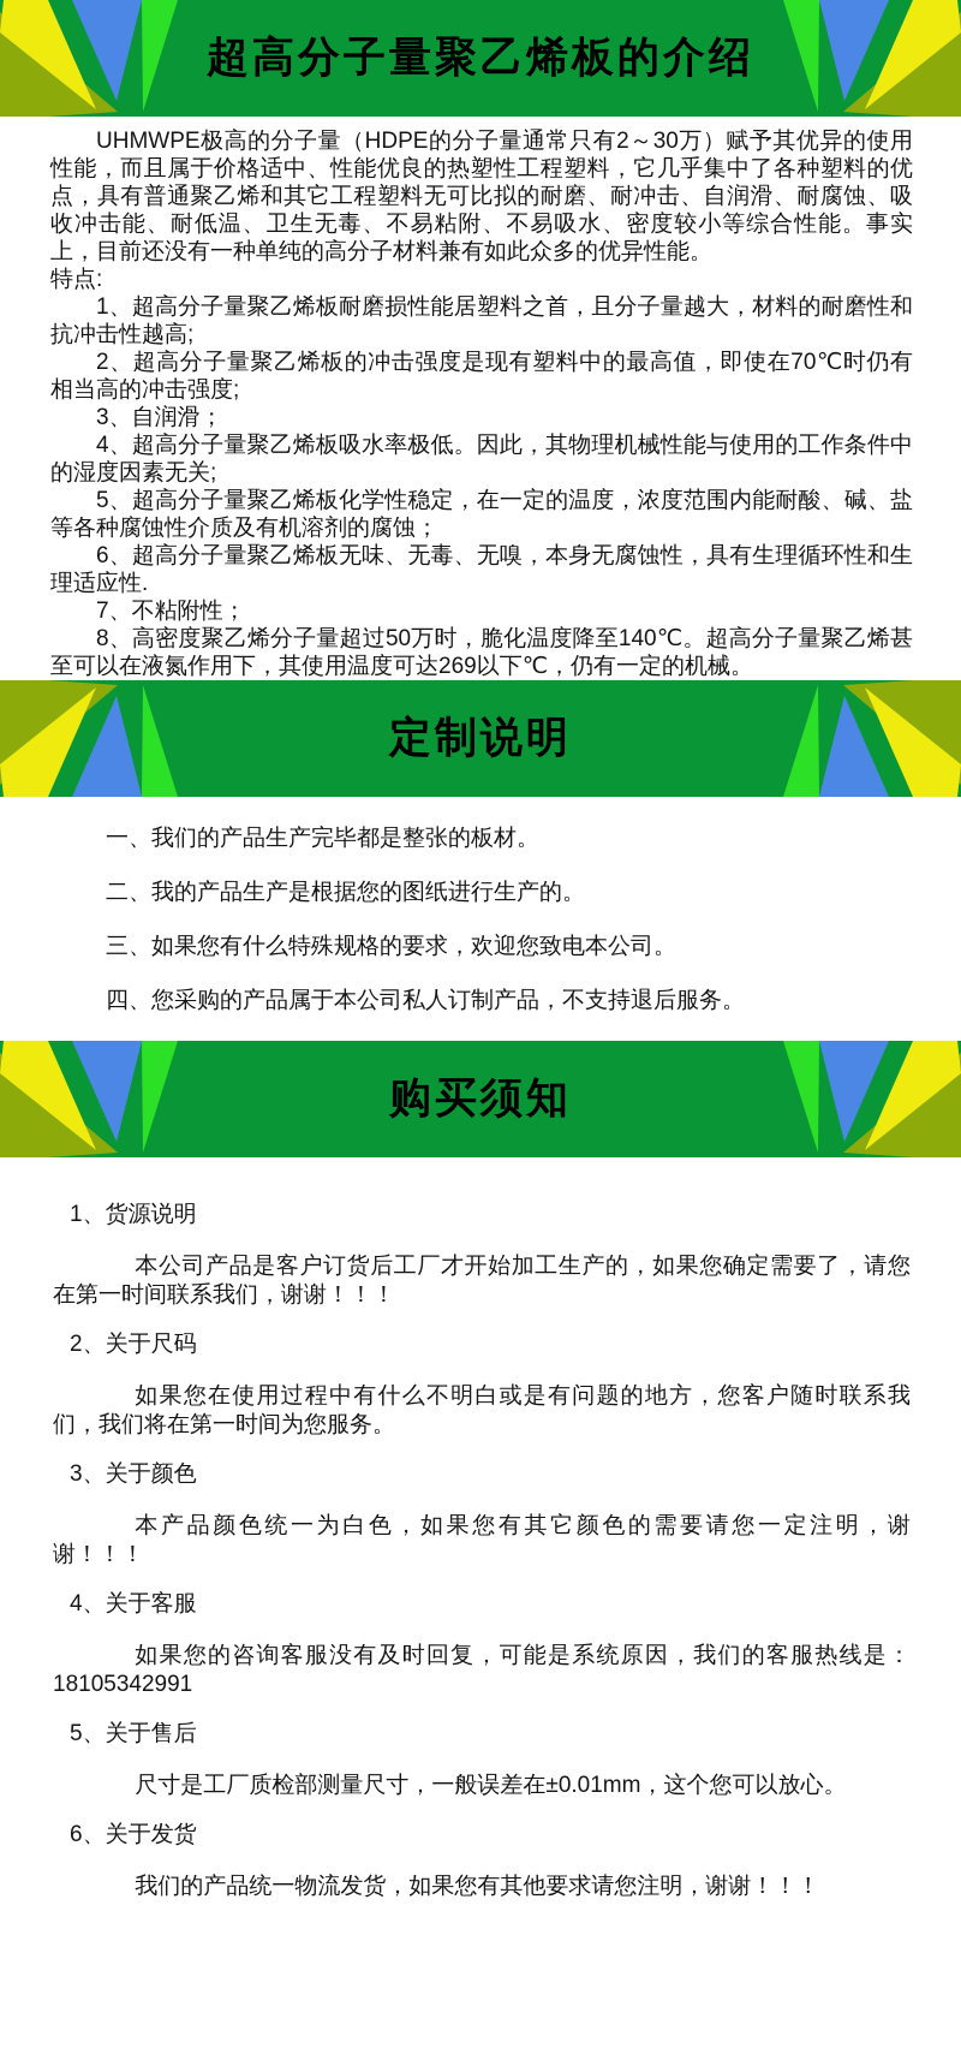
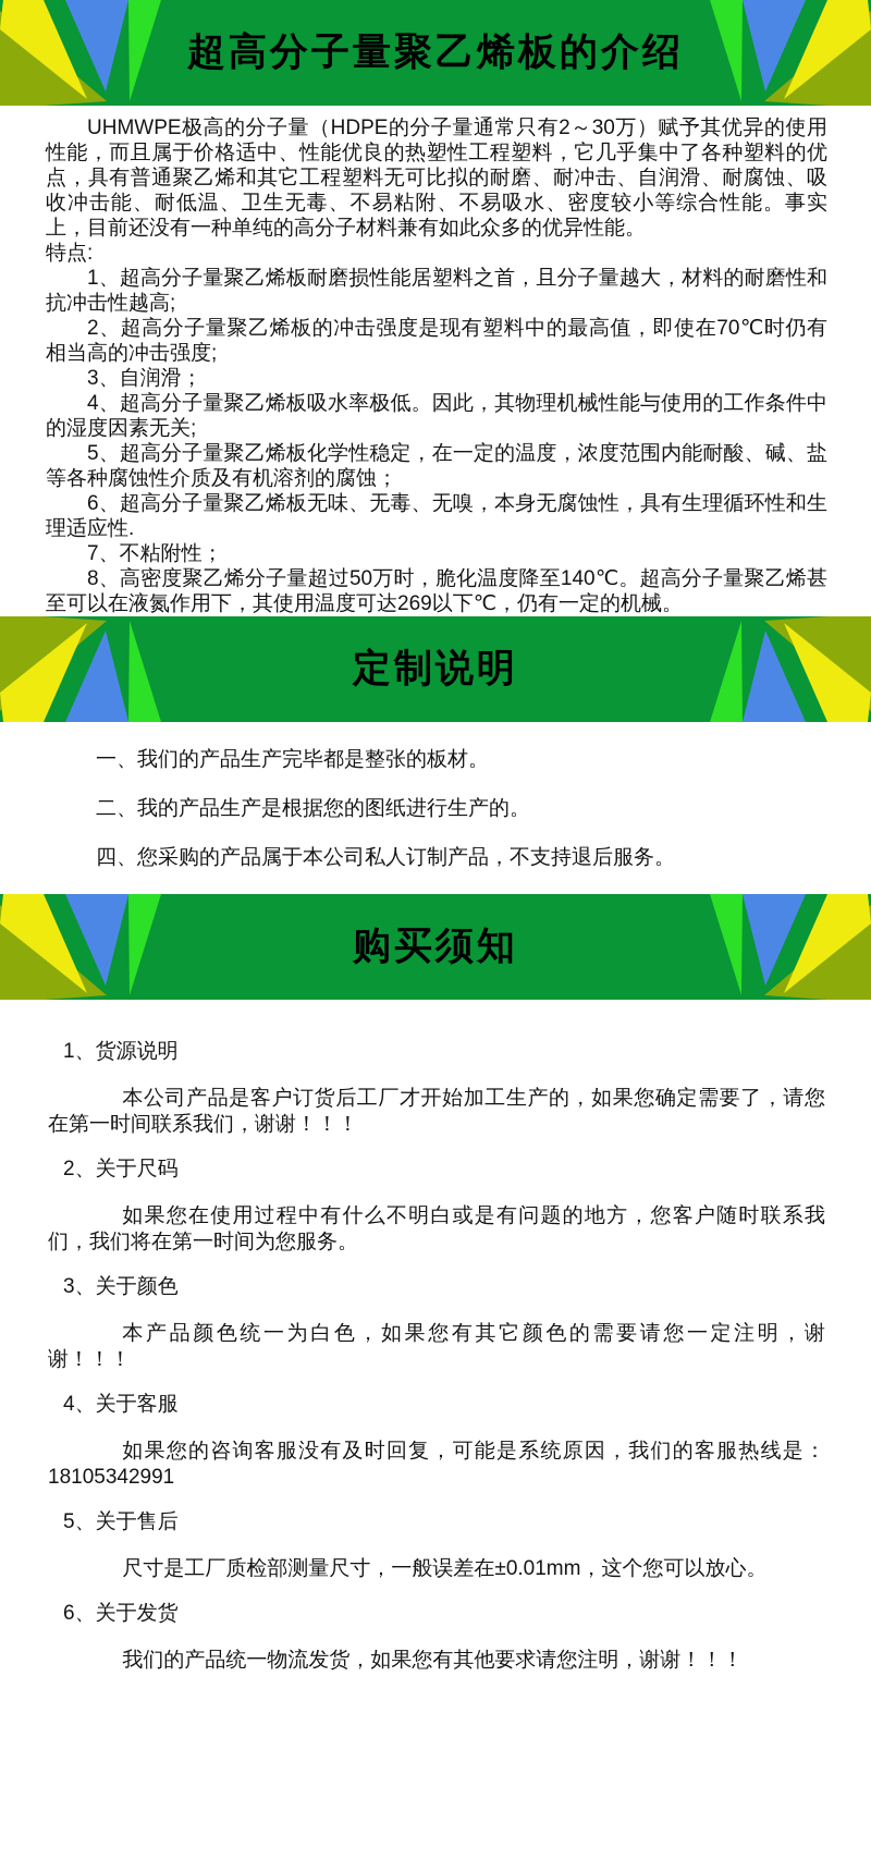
  超高分子量聚乙烯板的介绍
  UHMWPE极高的分子量（HDPE的分子量通常只有2～30万）赋予其优异的使用性能，而且属于价格适中、性能优良的热塑性工程塑料，它几乎集中了各种塑料的优点，具有普通聚乙烯和其它工程塑料无可比拟的耐磨、耐冲击、自润滑、耐腐蚀、吸收冲击能、耐低温、卫生无毒、不易粘附、不易吸水、密度较小等综合性能。事实上，目前还没有一种单纯的高分子材料兼有如此众多的优异性能。
  特点:
  1、超高分子量聚乙烯板耐磨损性能居塑料之首，且分子量越大，材料的耐磨性和抗冲击性越高;
  2、超高分子量聚乙烯板的冲击强度是现有塑料中的最高值，即使在70℃时仍有相当高的冲击强度;
  3、自润滑；
  4、超高分子量聚乙烯板吸水率极低。因此，其物理机械性能与使用的工作条件中的湿度因素无关;
  5、超高分子量聚乙烯板化学性稳定，在一定的温度，浓度范围内能耐酸、碱、盐等各种腐蚀性介质及有机溶剂的腐蚀；
  6、超高分子量聚乙烯板无味、无毒、无嗅，本身无腐蚀性，具有生理循环性和生理适应性.
  7、不粘附性；
  8、高密度聚乙烯分子量超过50万时，脆化温度降至140℃。超高分子量聚乙烯甚至可以在液氮作用下，其使用温度可达269以下℃，仍有一定的机械。
  定制说明
  一、我们的产品生产完毕都是整张的板材。
  二、我的产品生产是根据您的图纸进行生产的。
- 三、如果您有什么特殊规格的要求，欢迎您致电本公司。
  四、您采购的产品属于本公司私人订制产品，不支持退后服务。
  购买须知
  1、货源说明
  本公司产品是客户订货后工厂才开始加工生产的，如果您确定需要了，请您在第一时间联系我们，谢谢！！！
  2、关于尺码
  如果您在使用过程中有什么不明白或是有问题的地方，您客户随时联系我们，我们将在第一时间为您服务。
  3、关于颜色
  本产品颜色统一为白色，如果您有其它颜色的需要请您一定注明，谢谢！！！
  4、关于客服
  如果您的咨询客服没有及时回复，可能是系统原因，我们的客服热线是： 18105342991
  5、关于售后
  尺寸是工厂质检部测量尺寸，一般误差在±0.01mm，这个您可以放心。
  6、关于发货
  我们的产品统一物流发货，如果您有其他要求请您注明，谢谢！！！
